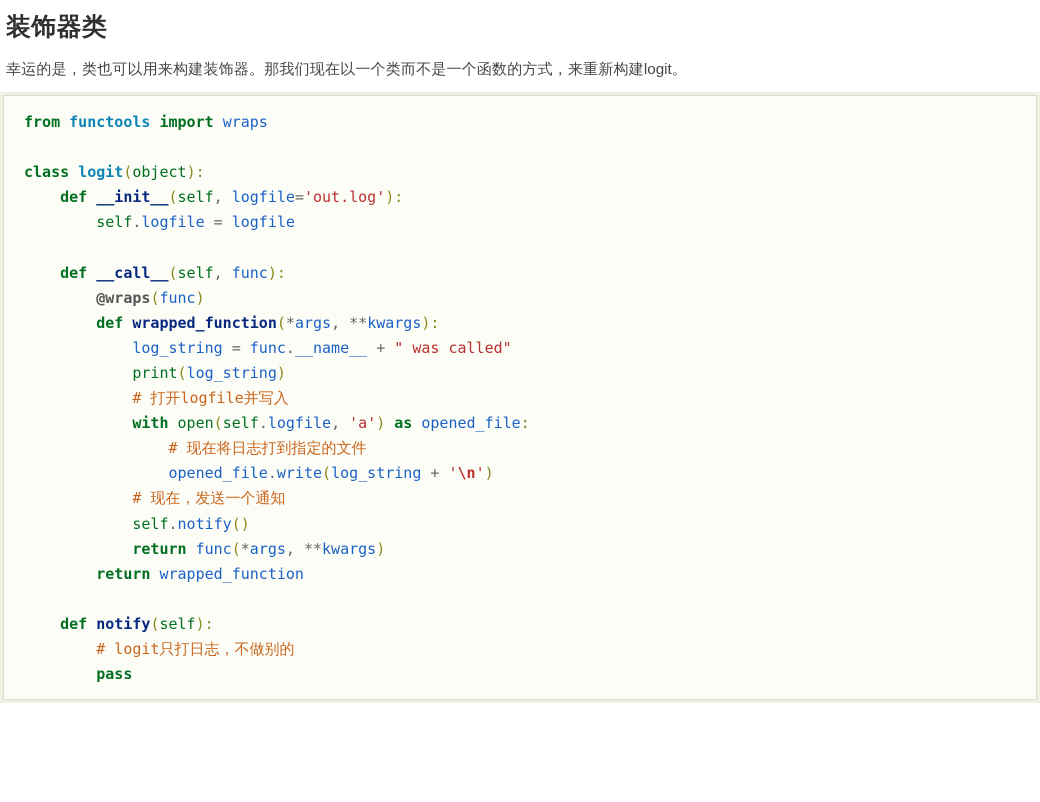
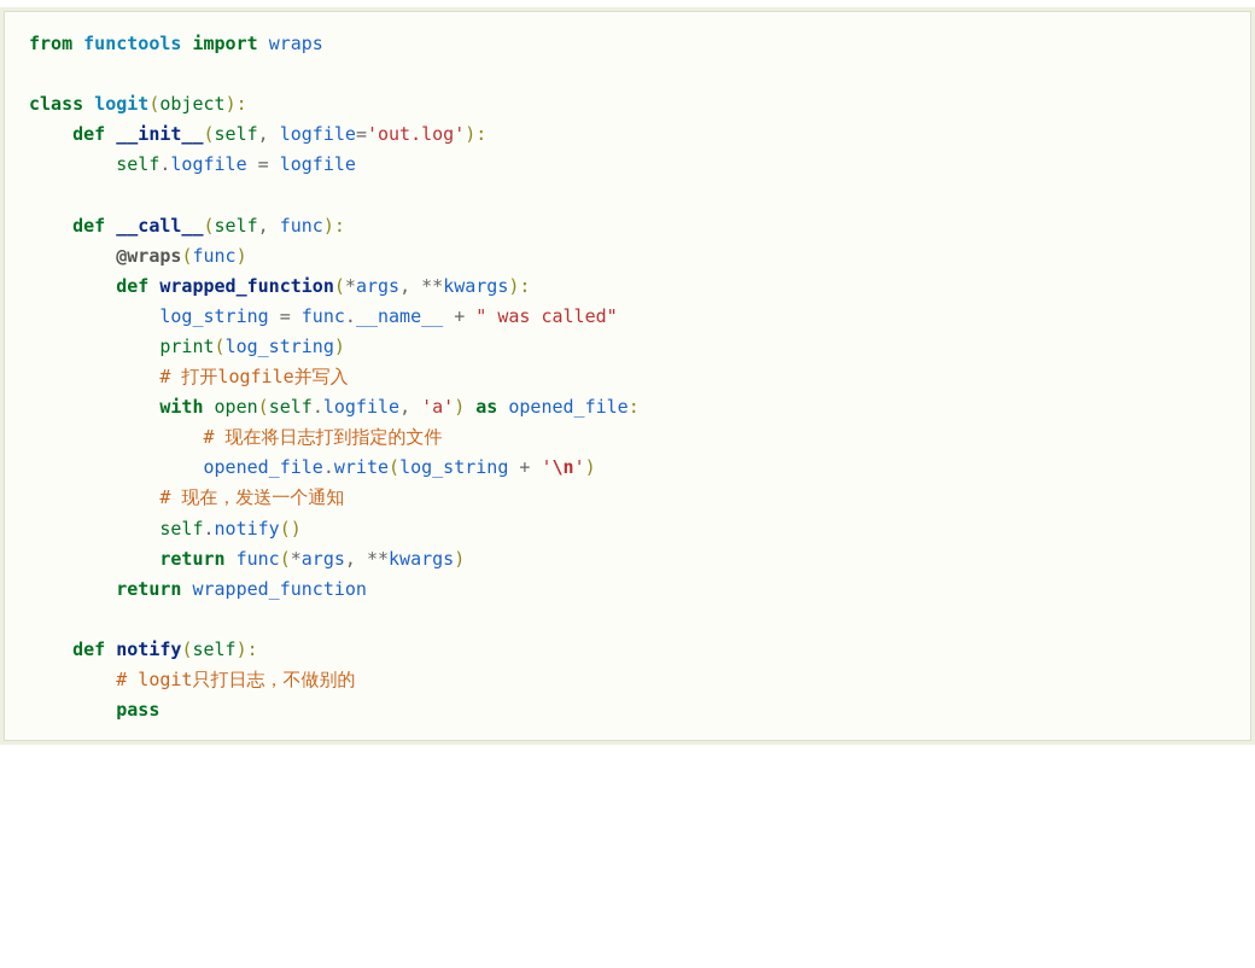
- 装饰器类
- 幸运的是，类也可以用来构建装饰器。那我们现在以一个类而不是一个函数的方式，来重新构建logit。
  from functools import wraps class logit(object): def __init__(self, logfile='out.log'): self.logfile = logfile def __call__(self, func): @wraps(func) def wrapped_function(*args, **kwargs): log_string = func.__name__ + " was called" print(log_string) # 打开logfile并写入 with open(self.logfile, 'a') as opened_file: # 现在将日志打到指定的文件 opened_file.write(log_string + '\n') # 现在，发送一个通知 self.notify() return func(*args, **kwargs) return wrapped_function def notify(self): # logit只打日志，不做别的 pass
